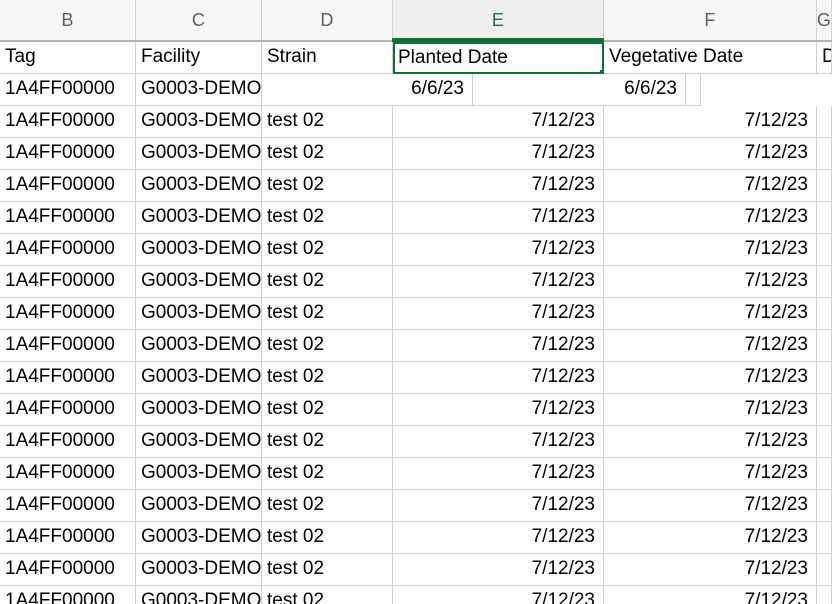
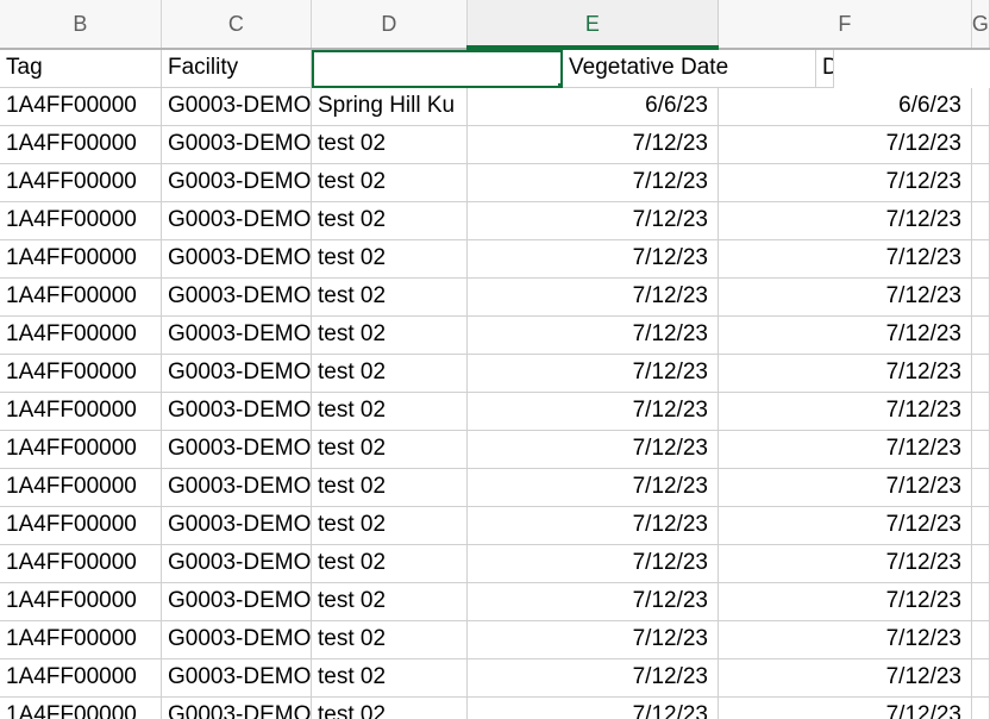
  B
  C
  D
  E
  F
  G
  Tag
  Facility
- Strain
- Planted Date
  Vegetative Date
  D
  1A4FF00000
  G0003-DEMO
+ Spring Hill Ku
  6/6/23
  6/6/23
  1A4FF00000
  G0003-DEMO
  test 02
  7/12/23
  7/12/23
  1A4FF00000
  G0003-DEMO
  test 02
  7/12/23
  7/12/23
  1A4FF00000
  G0003-DEMO
  test 02
  7/12/23
  7/12/23
  1A4FF00000
  G0003-DEMO
  test 02
  7/12/23
  7/12/23
  1A4FF00000
  G0003-DEMO
  test 02
  7/12/23
  7/12/23
  1A4FF00000
  G0003-DEMO
  test 02
  7/12/23
  7/12/23
  1A4FF00000
  G0003-DEMO
  test 02
  7/12/23
  7/12/23
  1A4FF00000
  G0003-DEMO
  test 02
  7/12/23
  7/12/23
  1A4FF00000
  G0003-DEMO
  test 02
  7/12/23
  7/12/23
  1A4FF00000
  G0003-DEMO
  test 02
  7/12/23
  7/12/23
  1A4FF00000
  G0003-DEMO
  test 02
  7/12/23
  7/12/23
  1A4FF00000
  G0003-DEMO
  test 02
  7/12/23
  7/12/23
  1A4FF00000
  G0003-DEMO
  test 02
  7/12/23
  7/12/23
  1A4FF00000
  G0003-DEMO
  test 02
  7/12/23
  7/12/23
  1A4FF00000
  G0003-DEMO
  test 02
  7/12/23
  7/12/23
  1A4FF00000
  G0003-DEMO
  test 02
  7/12/23
  7/12/23
